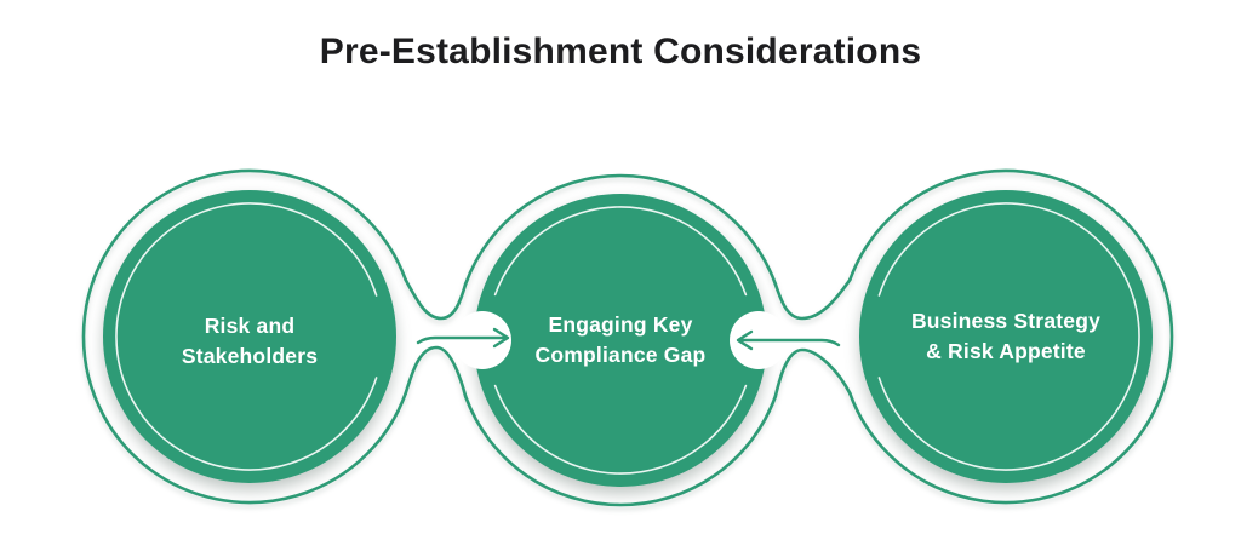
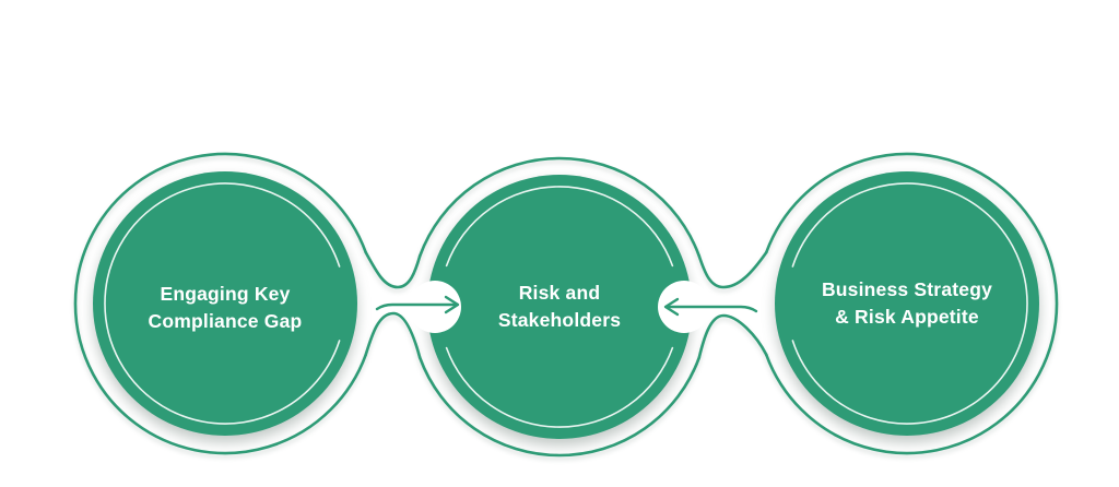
- Pre-Establishment Considerations
- Risk and
+ Engaging Key
- Stakeholders
+ Compliance Gap
- Engaging Key
+ Risk and
- Compliance Gap
+ Stakeholders
  Business Strategy
  & Risk Appetite
